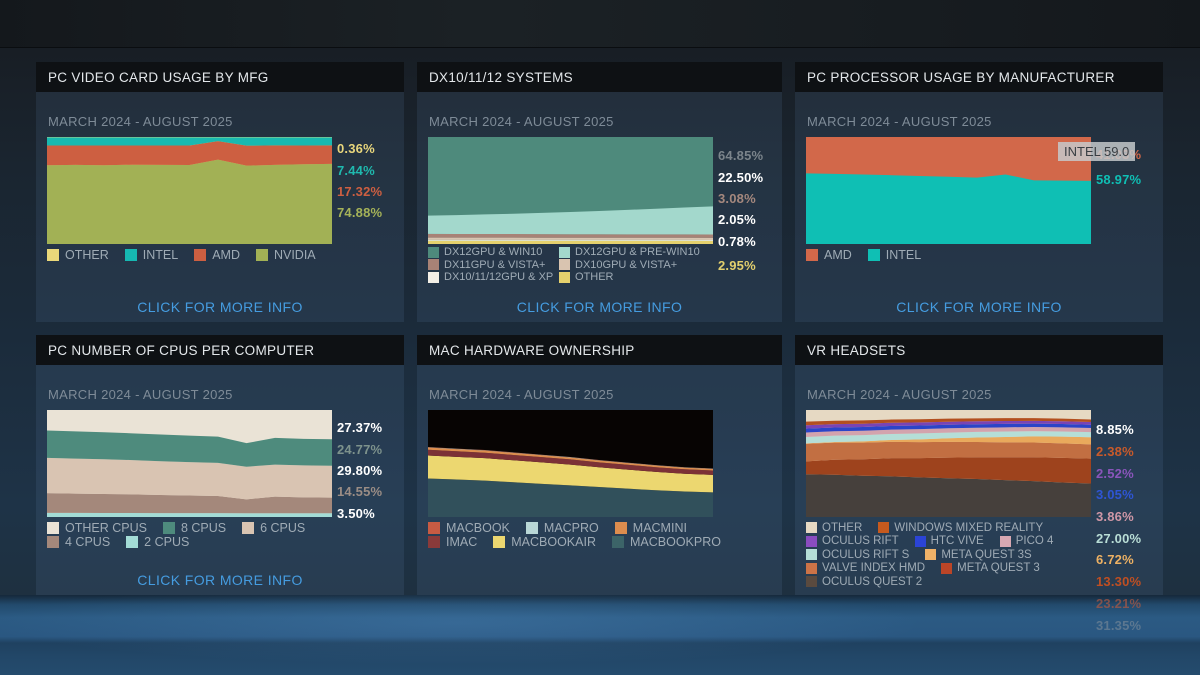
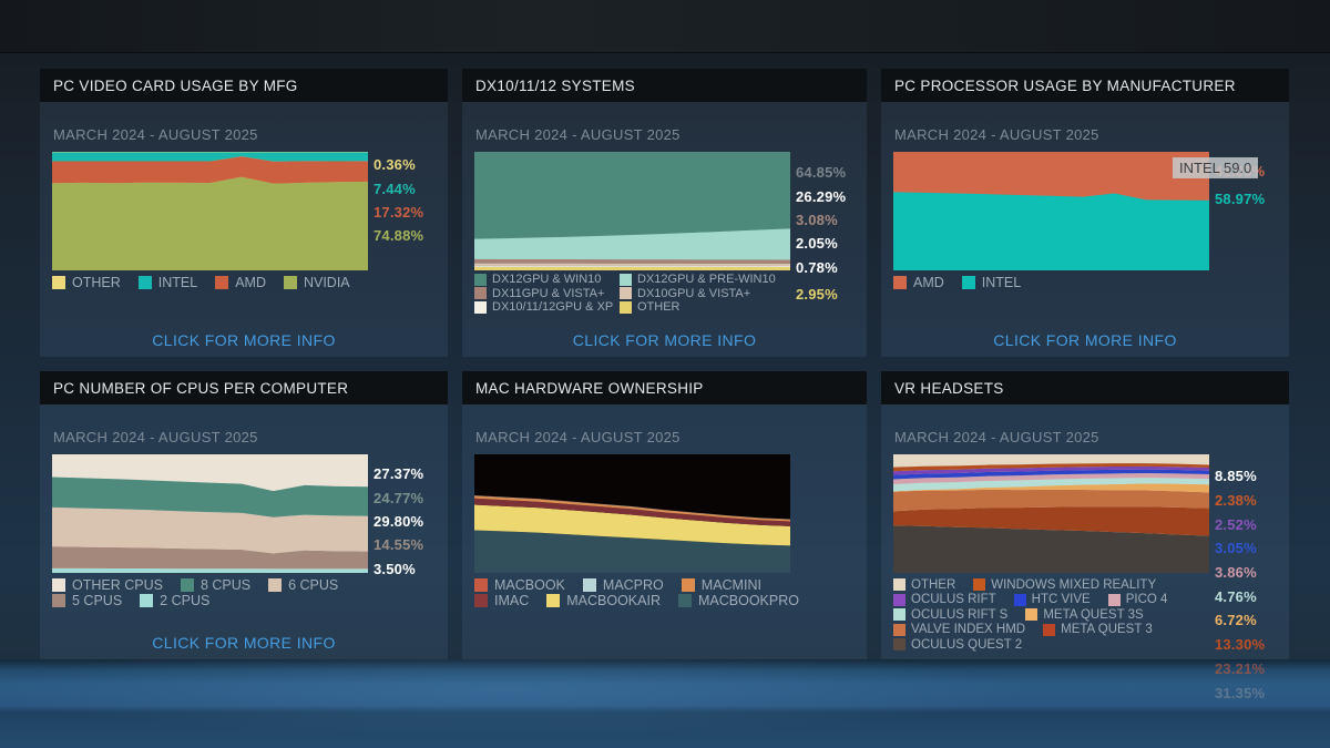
  PC VIDEO CARD USAGE BY MFG
  MARCH 2024 - AUGUST 2025
  0.36%
  7.44%
  17.32%
  74.88%
  OTHER
  INTEL
  AMD
  NVIDIA
  CLICK FOR MORE INFO
  DX10/11/12 SYSTEMS
  MARCH 2024 - AUGUST 2025
  64.85%
- 22.50%
+ 26.29%
  3.08%
  2.05%
  0.78%
  2.95%
  DX12GPU & WIN10
  DX12GPU & PRE-WIN10
  DX11GPU & VISTA+
  DX10GPU & VISTA+
  DX10/11/12GPU & XP
  OTHER
  CLICK FOR MORE INFO
  PC PROCESSOR USAGE BY MANUFACTURER
  MARCH 2024 - AUGUST 2025
  41.03%
  58.97%
  INTEL 59.0
  AMD
  INTEL
  CLICK FOR MORE INFO
  PC NUMBER OF CPUS PER COMPUTER
  MARCH 2024 - AUGUST 2025
  27.37%
  24.77%
  29.80%
  14.55%
  3.50%
  OTHER CPUS
  8 CPUS
  6 CPUS
- 4 CPUS
+ 5 CPUS
  2 CPUS
  CLICK FOR MORE INFO
  MAC HARDWARE OWNERSHIP
  MARCH 2024 - AUGUST 2025
  MACBOOK
  MACPRO
  MACMINI
  IMAC
  MACBOOKAIR
  MACBOOKPRO
  VR HEADSETS
  MARCH 2024 - AUGUST 2025
  8.85%
  2.38%
  2.52%
  3.05%
  3.86%
- 27.00%
+ 4.76%
  6.72%
  13.30%
  23.21%
  31.35%
  OTHER
  WINDOWS MIXED REALITY
  OCULUS RIFT
  HTC VIVE
  PICO 4
  OCULUS RIFT S
  META QUEST 3S
  VALVE INDEX HMD
  META QUEST 3
  OCULUS QUEST 2
